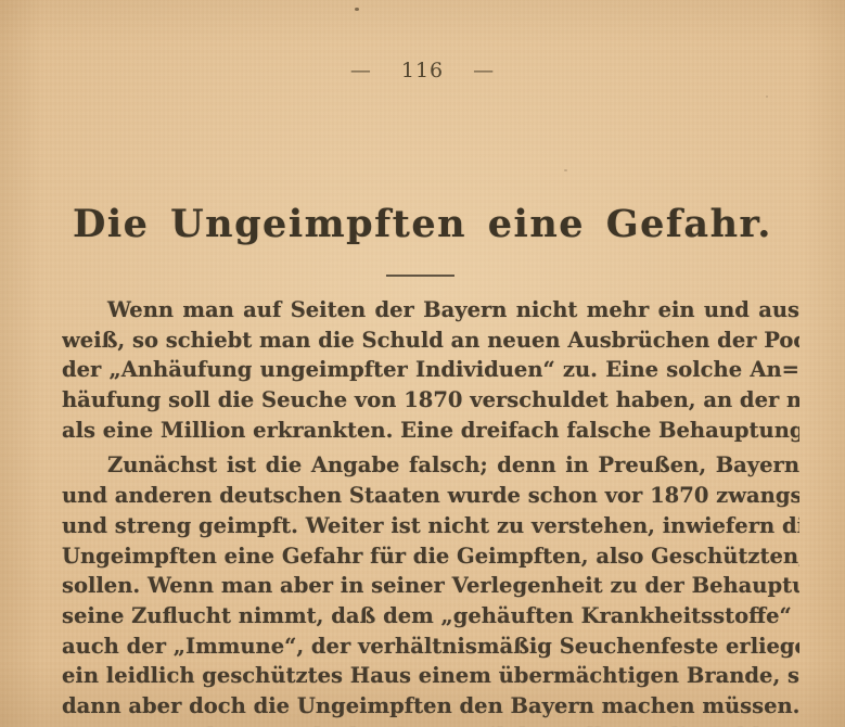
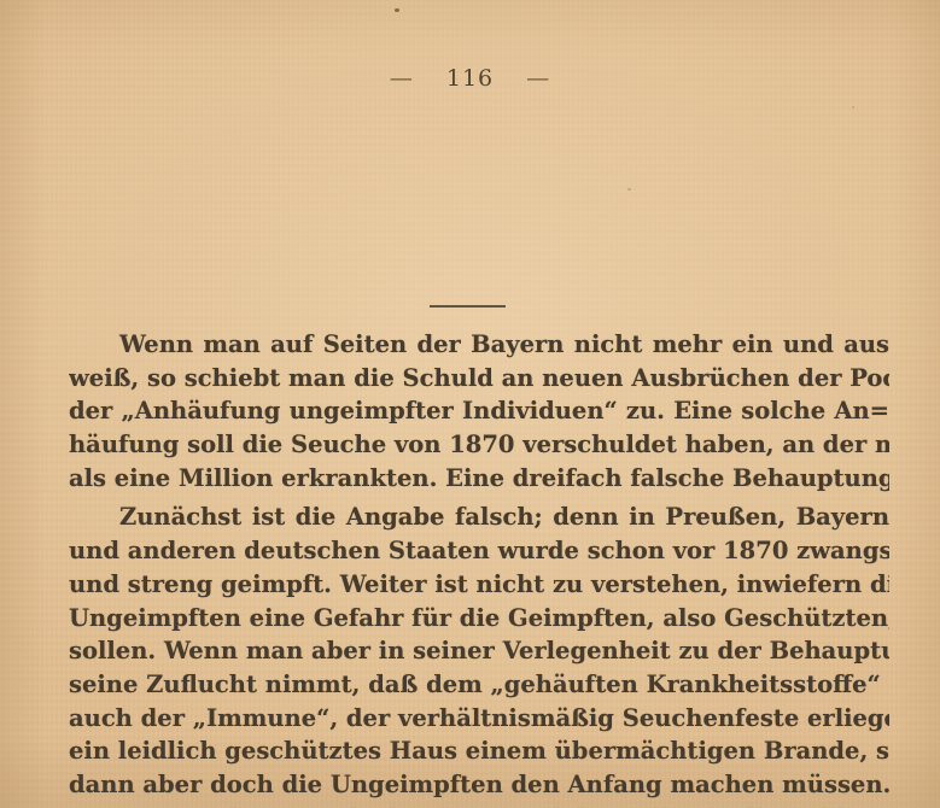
  —
  116
  —
- Die Ungeimpften eine Gefahr.
  Wenn man auf Seiten der Bayern nicht mehr ein und aus
  weiß, so schiebt man die Schuld an neuen Ausbrüchen der Po
  der „Anhäufung ungeimpfter Individuen“ zu. Eine solche An=
  häufung soll die Seuche von 1870 verschuldet haben, an der m
  als eine Million erkrankten. Eine dreifach falsche Behauptung
  Zunächst ist die Angabe falsch; denn in Preußen, Bayern
  und anderen deutschen Staaten wurde schon vor 1870 zwangs
  und streng geimpft. Weiter ist nicht zu verstehen, inwiefern d
  Ungeimpften eine Gefahr für die Geimpften, also Geschützten
  sollen. Wenn man aber in seiner Verlegenheit zu der Behaupt
  seine Zuflucht nimmt, daß dem „gehäuften Krankheitsstoffe“
  auch der „Immune“, der verhältnismäßig Seuchenfeste erlieg
  ein leidlich geschütztes Haus einem übermächtigen Brande, s
- dann aber doch die Ungeimpften den Bayern machen müssen.
+ dann aber doch die Ungeimpften den Anfang machen müssen.
